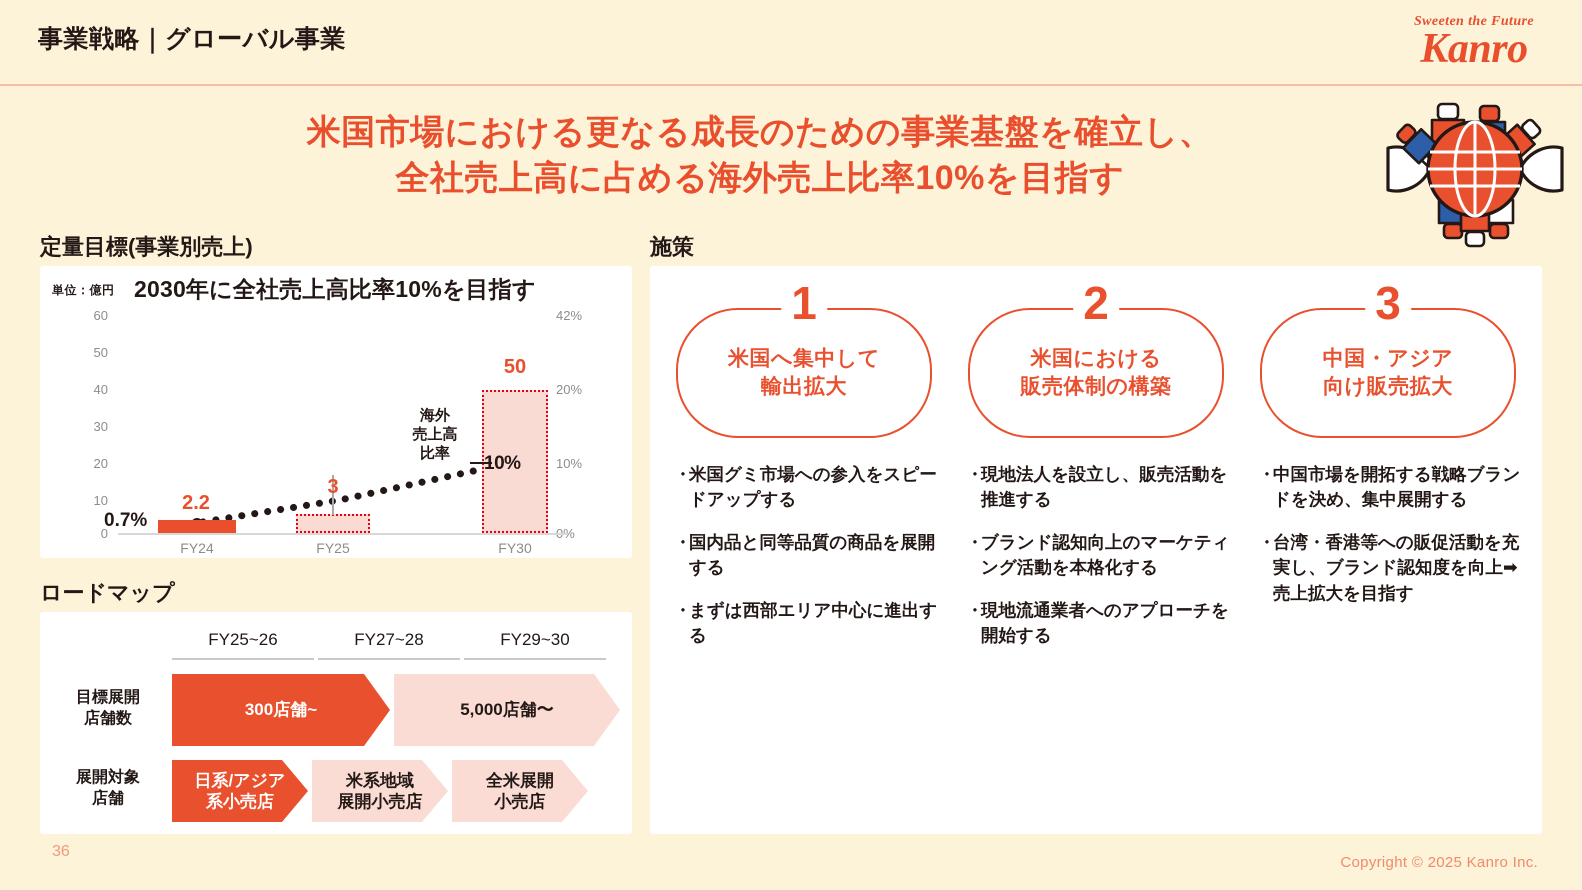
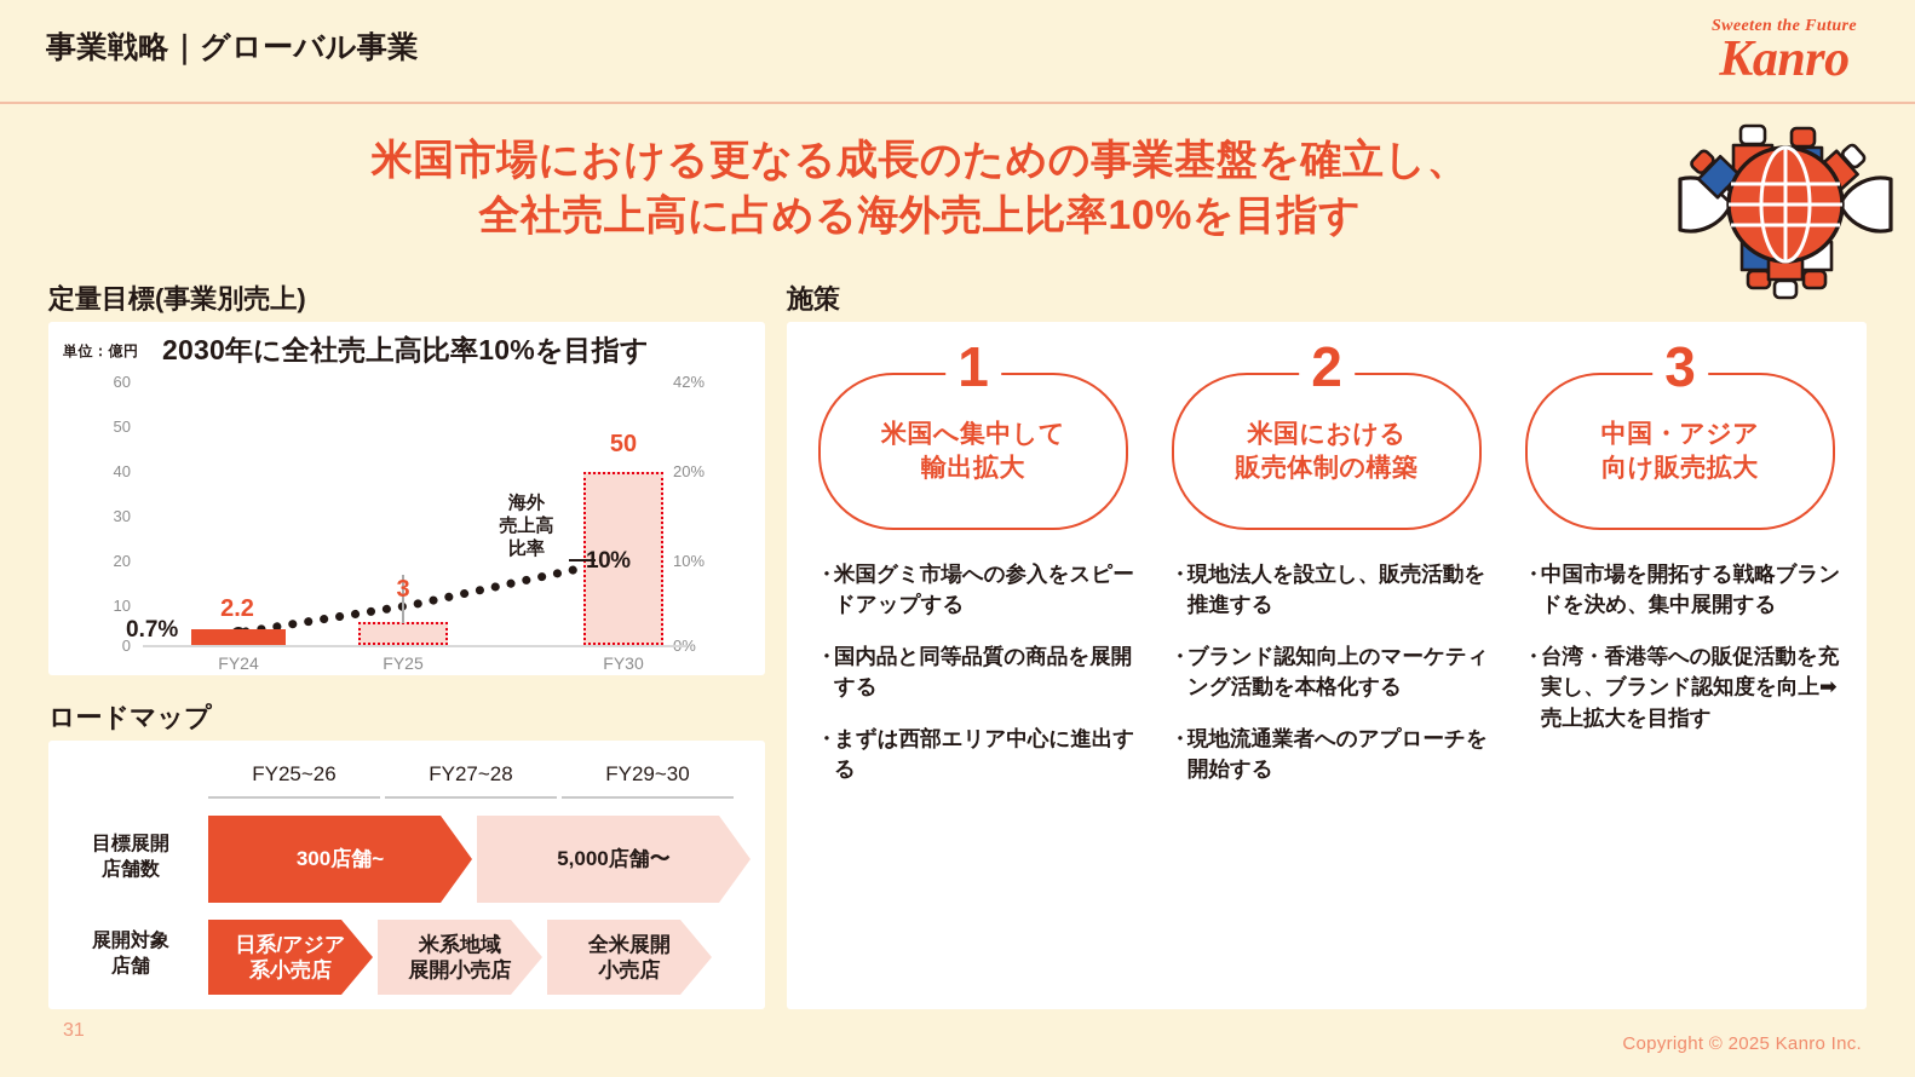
  事業戦略｜グローバル事業
  Sweeten the Future
  Kanro
  米国市場における更なる成長のための事業基盤を確立し、
  全社売上高に占める海外売上比率10%を目指す
  定量目標(事業別売上)
  ロードマップ
  施策
  単位：億円
  2030年に全社売上高比率10%を目指す
  60
  50
  40
  30
  20
  10
  0
  42%
  20%
  10%
  2.2
  3
  50
  0.7%
  海外
  売上高
  比率
  FY24
  FY25
  FY30
  FY25~26
  FY27~28
  FY29~30
  目標展開
  店舗数
  300店舗~
  5,000店舗〜
  展開対象
  店舗
  日系/アジア
  系小売店
  米系地域
  展開小売店
  全米展開
  小売店
  1
  米国へ集中して
  輸出拡大
  ・
  米国グミ市場への参入をスピードアップする
  ・
  国内品と同等品質の商品を展開する
  ・
  まずは西部エリア中心に進出する
  2
  米国における
  販売体制の構築
  ・
  現地法人を設立し、販売活動を推進する
  ・
  ブランド認知向上のマーケティング活動を本格化する
  ・
  現地流通業者へのアプローチを開始する
  3
  中国・アジア
  向け販売拡大
  ・
  中国市場を開拓する戦略ブランドを決め、集中展開する
  ・
  台湾・香港等への販促活動を充実し、ブランド認知度を向上➡売上拡大を目指す
- 36
+ 31
  Copyright © 2025 Kanro Inc.
